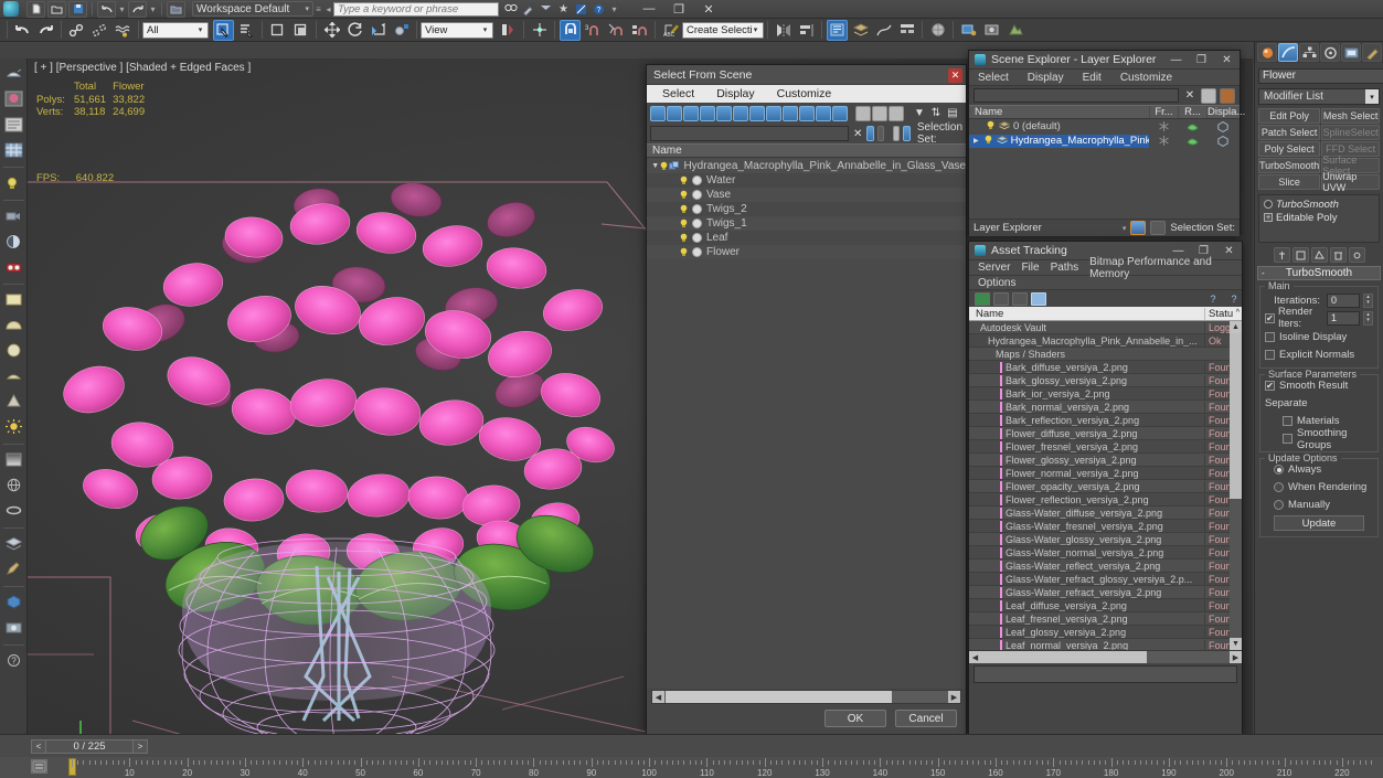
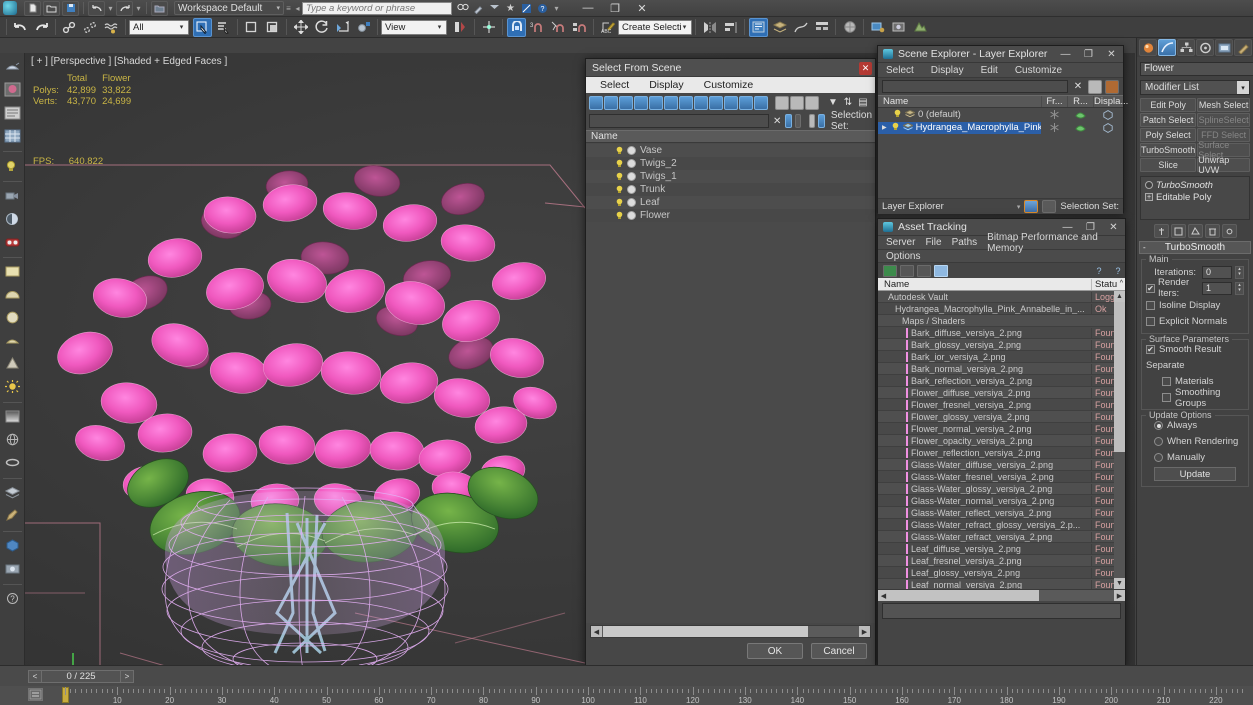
  ▾
  ▾
  Workspace Default
  ≡
  ◂
  Type a keyword or phrase
  ★
  ▾
  —
  ❐
  ✕
  All
  View
  Create Selecti
  ?
  [ + ] [Perspective ] [Shaded + Edged Faces ]
  	Total	Flower
- Polys:	51,661	33,822
+ Polys:	42,899	33,822
- Verts:	38,118	24,699
+ Verts:	43,770	24,699
  FPS: 640.822
  Select From Scene
  ✕
  Select
  Display
  Customize
  ▼
  ⇅
  ▤
  ✕
  Selection Set:
  Name
- Hydrangea_Macrophylla_Pink_Annabelle_in_Glass_Vase
- Water
  Vase
  Twigs_2
  Twigs_1
+ Trunk
  Leaf
  Flower
  OK
  Cancel
  Scene Explorer - Layer Explorer
  —
  ❐
  ✕
  Select
  Display
  Edit
  Customize
  ✕
  Name
  Fr...
  R...
  Displa...
  0 (default)
  Layer Explorer
  Selection Set:
  Asset Tracking
  —
  ❐
  ✕
  Server
  File
  Paths
  Bitmap Performance and Memory
  Options
  ?
  ?
  Name
  Statu
  Autodesk Vault
  Logg
  Hydrangea_Macrophylla_Pink_Annabelle_in_...
  Ok
  Maps / Shaders
  Bark_diffuse_versiya_2.png
  Foun
  Bark_glossy_versiya_2.png
  Foun
  Bark_ior_versiya_2.png
  Foun
  Bark_normal_versiya_2.png
  Foun
  Bark_reflection_versiya_2.png
  Foun
  Flower_diffuse_versiya_2.png
  Foun
  Flower_fresnel_versiya_2.png
  Foun
  Flower_glossy_versiya_2.png
  Foun
  Flower_normal_versiya_2.png
  Foun
  Flower_opacity_versiya_2.png
  Foun
  Flower_reflection_versiya_2.png
  Foun
  Glass-Water_diffuse_versiya_2.png
  Foun
  Glass-Water_fresnel_versiya_2.png
  Foun
  Glass-Water_glossy_versiya_2.png
  Foun
  Glass-Water_normal_versiya_2.png
  Foun
  Glass-Water_reflect_versiya_2.png
  Foun
  Glass-Water_refract_glossy_versiya_2.p...
  Foun
  Glass-Water_refract_versiya_2.png
  Foun
  Leaf_diffuse_versiya_2.png
  Foun
  Leaf_fresnel_versiya_2.png
  Foun
  Leaf_glossy_versiya_2.png
  Foun
  Leaf_normal_versiya_2.png
  Foun
  Flower
  Modifier List
  Edit Poly
  Mesh Select
  Patch Select
  SplineSelect
  Poly Select
  FFD Select
  TurboSmooth
  Surface Select
  Slice
  Unwrap UVW
  TurboSmooth
  Editable Poly
  -
  TurboSmooth
  Main
  Iterations:
  0
  ✔
  Render Iters:
  1
  Isoline Display
  Explicit Normals
  Surface Parameters
  ✔
  Smooth Result
  Separate
  Materials
  Smoothing Groups
  Update Options
  Always
  When Rendering
  Manually
  Update
  <
  0 / 225
  >
  10
  20
  30
  40
  50
  60
  70
  80
  90
  100
  110
  120
  130
  140
  150
  160
  170
  180
  190
  200
  210
  220
